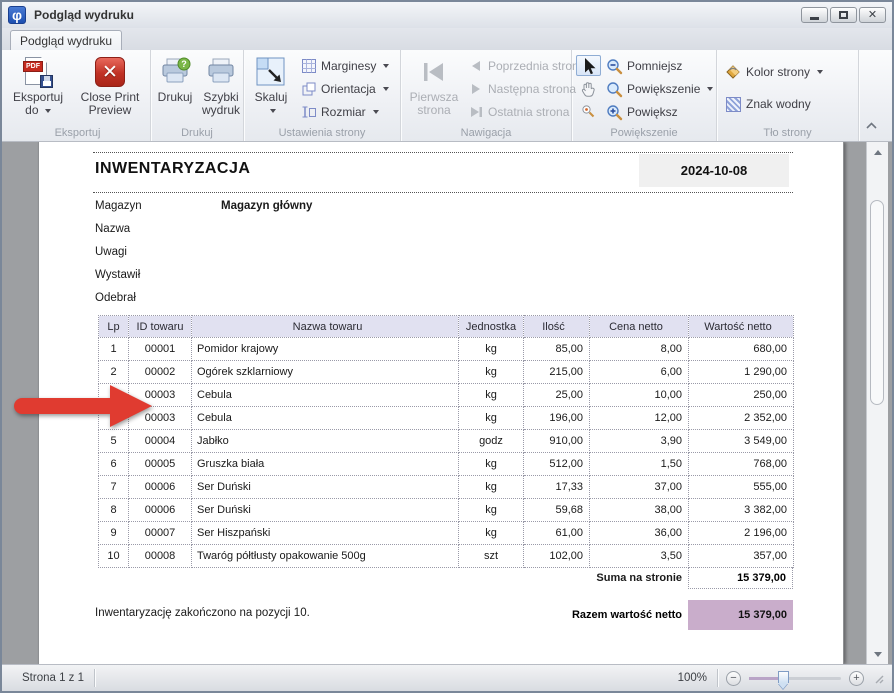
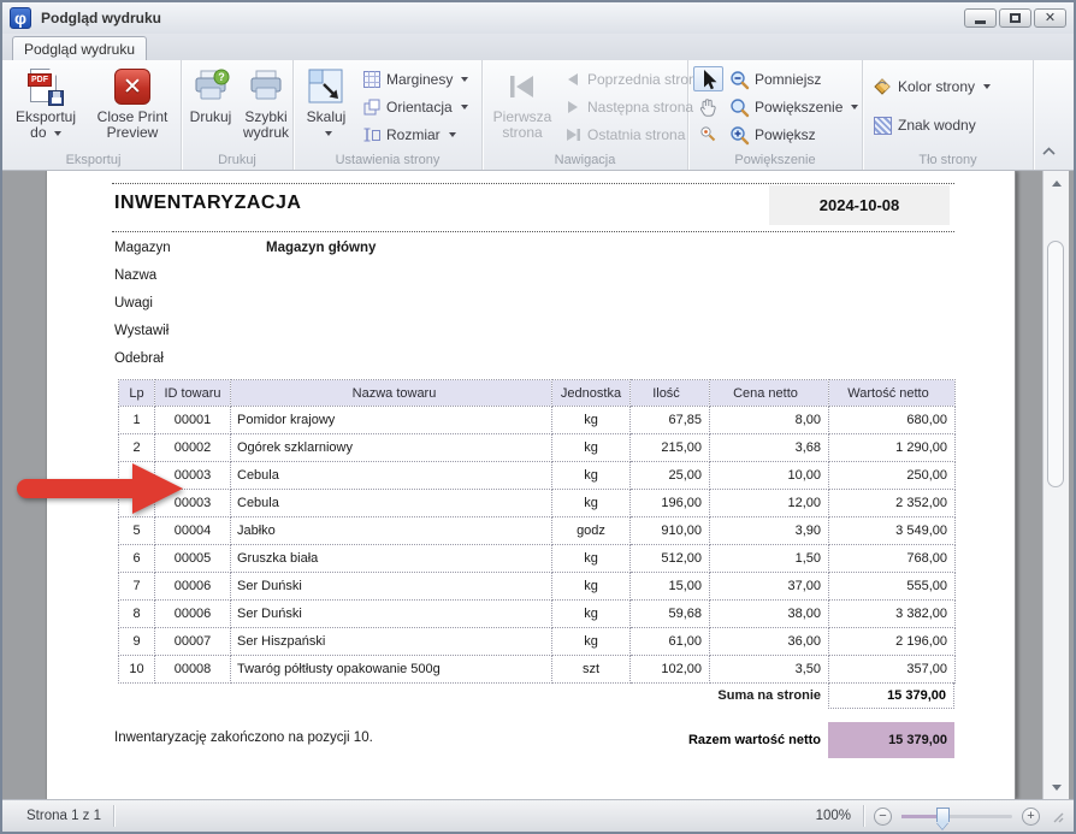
  φ
  Podgląd wydruku
  ✕
  Podgląd wydruku
  Eksportuj do
  ✕
  Close Print Preview
  Eksportuj
  ?
  Drukuj
  Szybki wydruk
  Drukuj
  Skaluj
  Marginesy
  Orientacja
  Rozmiar
  Ustawienia strony
  Pierwsza strona
  Poprzednia stro
  Następna strona
  Ostatnia strona
  Nawigacja
  Pomniejsz
  Powiększenie
  Powiększ
  Powiększenie
  Kolor strony
  Znak wodny
  Tło strony
  INWENTARYZACJA
  2024-10-08
  Magazyn
  Magazyn główny
  Nazwa
  Uwagi
  Wystawił
  Odebrał
  Lp	ID towaru	Nazwa towaru	Jednostka	Ilość	Cena netto	Wartość netto
- 1	00001	Pomidor krajowy	kg	85,00	8,00	680,00
+ 1	00001	Pomidor krajowy	kg	67,85	8,00	680,00
- 2	00002	Ogórek szklarniowy	kg	215,00	6,00	1 290,00
+ 2	00002	Ogórek szklarniowy	kg	215,00	3,68	1 290,00
  	00003	Cebula	kg	25,00	10,00	250,00
  	00003	Cebula	kg	196,00	12,00	2 352,00
  5	00004	Jabłko	godz	910,00	3,90	3 549,00
  6	00005	Gruszka biała	kg	512,00	1,50	768,00
- 7	00006	Ser Duński	kg	17,33	37,00	555,00
+ 7	00006	Ser Duński	kg	15,00	37,00	555,00
  8	00006	Ser Duński	kg	59,68	38,00	3 382,00
  9	00007	Ser Hiszpański	kg	61,00	36,00	2 196,00
  10	00008	Twaróg półtłusty opakowanie 500g	szt	102,00	3,50	357,00
  Suma na stronie
  15 379,00
  Inwentaryzację zakończono na pozycji 10.
  Razem wartość netto
  15 379,00
  Strona 1 z 1
  100%
  −
  +
